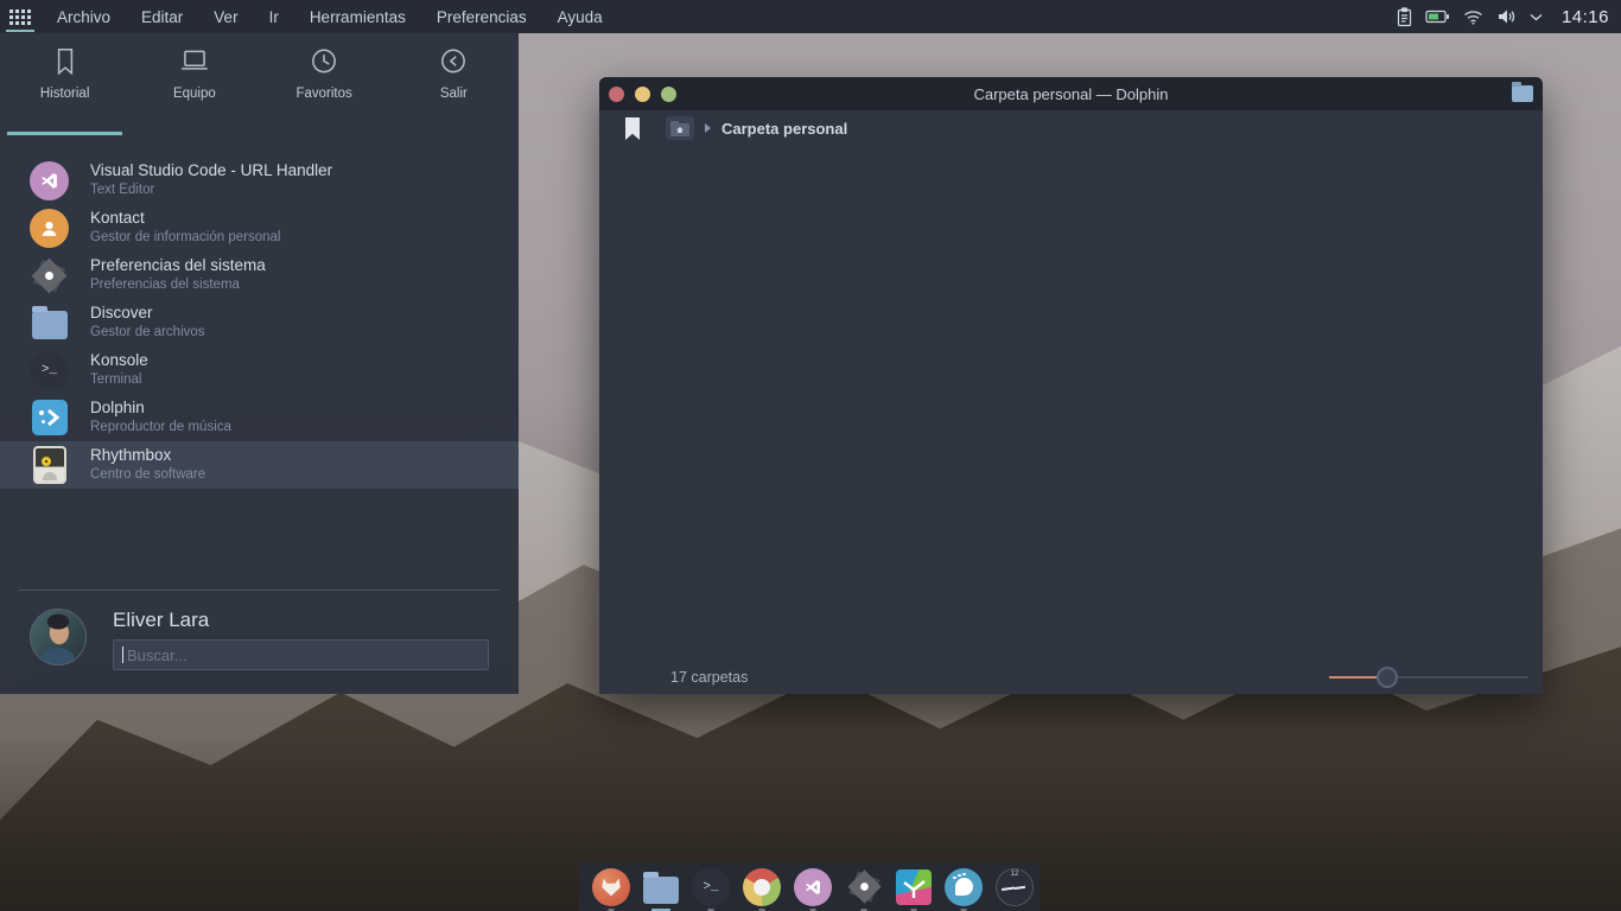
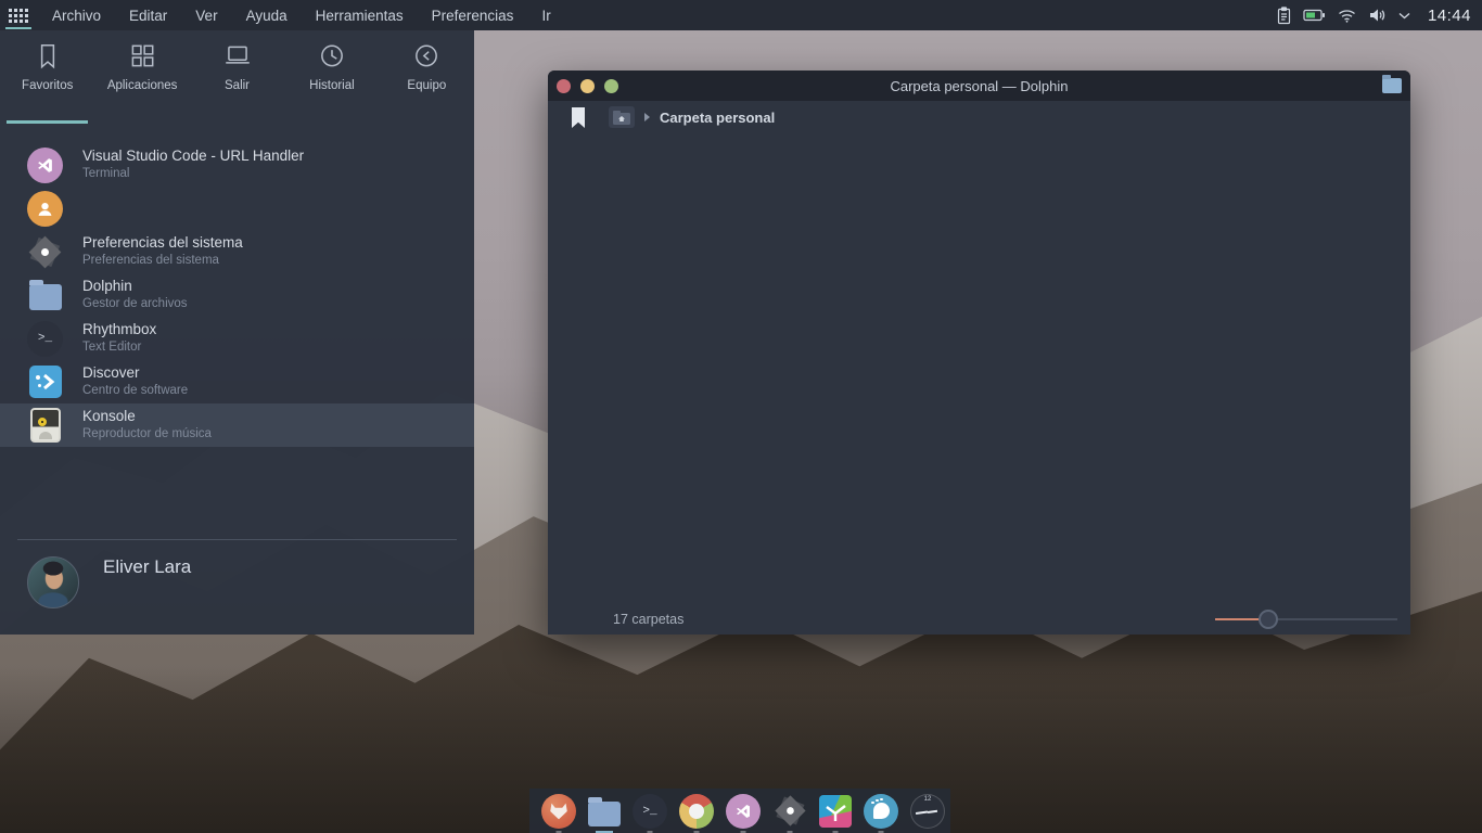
  Archivo
  Editar
  Ver
- Ir
+ Ayuda
  Herramientas
  Preferencias
- Ayuda
+ Ir
- 14:16
+ 14:44
- Historial
+ Favoritos
+ Aplicaciones
- Equipo
+ Salir
- Favoritos
+ Historial
- Salir
+ Equipo
  Visual Studio Code - URL Handler
- Text Editor
+ Terminal
- Kontact
- Gestor de información personal
  Preferencias del sistema
  Preferencias del sistema
- Discover
+ Dolphin
  Gestor de archivos
  >_
- Konsole
+ Rhythmbox
- Terminal
+ Text Editor
- Dolphin
+ Discover
- Reproductor de música
+ Centro de software
- Rhythmbox
+ Konsole
- Centro de software
+ Reproductor de música
  Eliver Lara
- Buscar...
  Carpeta personal — Dolphin
  Carpeta personal
  17 carpetas
  >_
